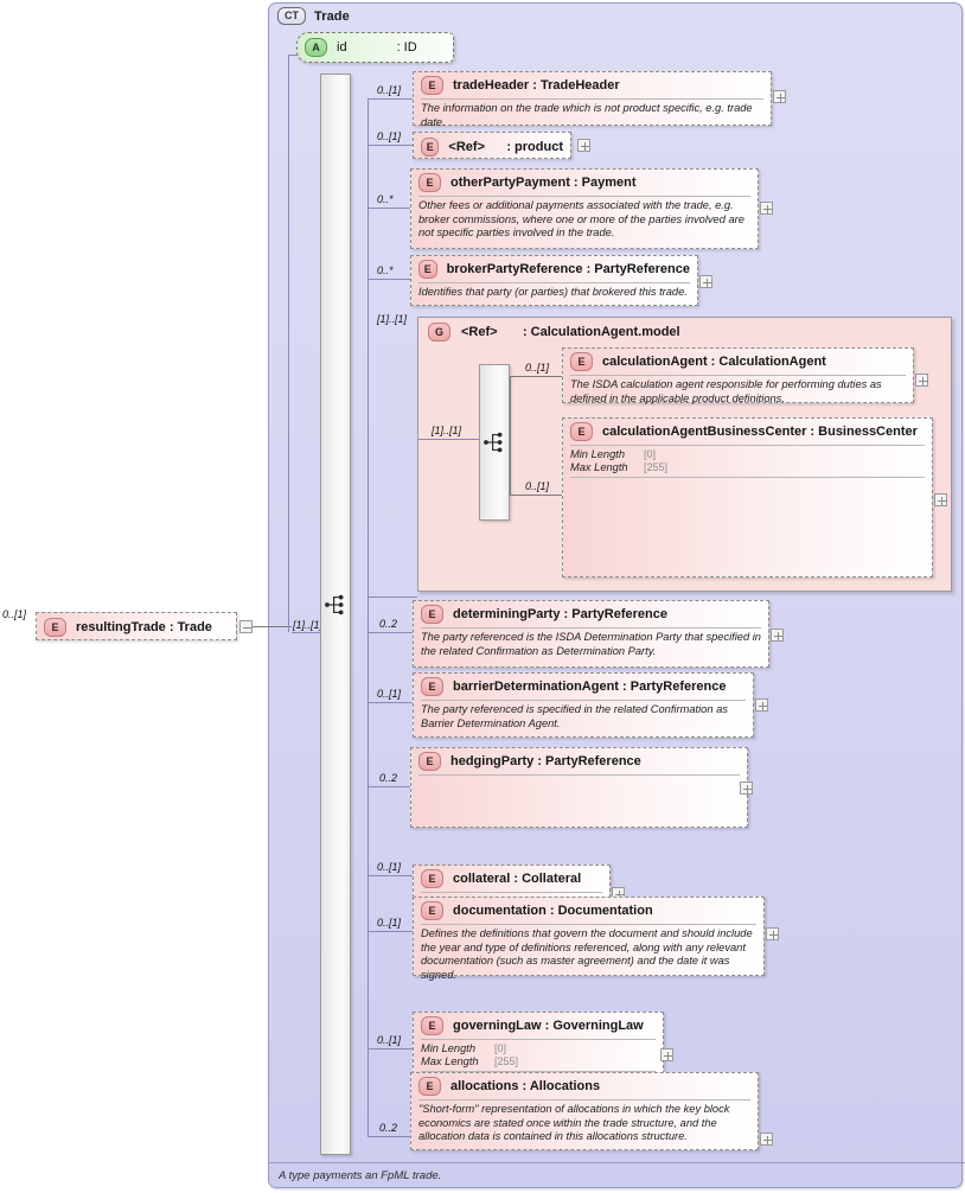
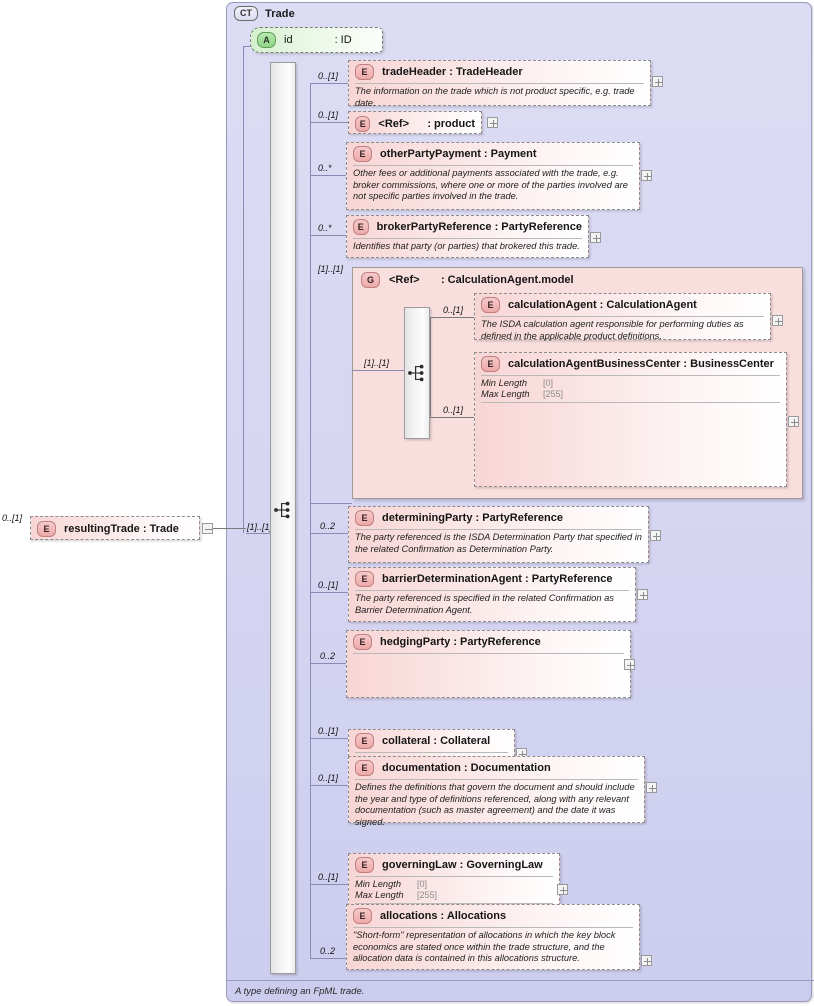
  CT
  Trade
- A type payments an FpML trade.
+ A type defining an FpML trade.
  0..[1]
  E
  resultingTrade : Trade
  [1]..[1
  A
  id
  : ID
  0..[1]
  E
  tradeHeader : TradeHeader
  The information on the trade which is not product specific, e.g. trade date.
  0..[1]
  E
  <Ref> : product
  0..*
  E
  otherPartyPayment : Payment
  Other fees or additional payments associated with the trade, e.g. broker commissions, where one or more of the parties involved are not specific parties involved in the trade.
  0..*
  E
  brokerPartyReference : PartyReference
  Identifies that party (or parties) that brokered this trade.
  [1]..[1]
  G
  <Ref> : CalculationAgent.model
  [1]..[1]
  0..[1]
  E
  calculationAgent : CalculationAgent
  The ISDA calculation agent responsible for performing duties as defined in the applicable product definitions.
  0..[1]
  E
  calculationAgentBusinessCenter : BusinessCenter
  Min Length
  [0]
  Max Length
  [255]
  0..2
  E
  determiningParty : PartyReference
  The party referenced is the ISDA Determination Party that specified in the related Confirmation as Determination Party.
  0..[1]
  E
  barrierDeterminationAgent : PartyReference
  The party referenced is specified in the related Confirmation as Barrier Determination Agent.
  0..2
  E
  hedgingParty : PartyReference
  0..[1]
  E
  collateral : Collateral
  0..[1]
  E
  documentation : Documentation
  Defines the definitions that govern the document and should include the year and type of definitions referenced, along with any relevant documentation (such as master agreement) and the date it was signed.
  0..[1]
  E
  governingLaw : GoverningLaw
  Min Length
  [0]
  Max Length
  [255]
  0..2
  E
  allocations : Allocations
  "Short-form" representation of allocations in which the key block economics are stated once within the trade structure, and the allocation data is contained in this allocations structure.
